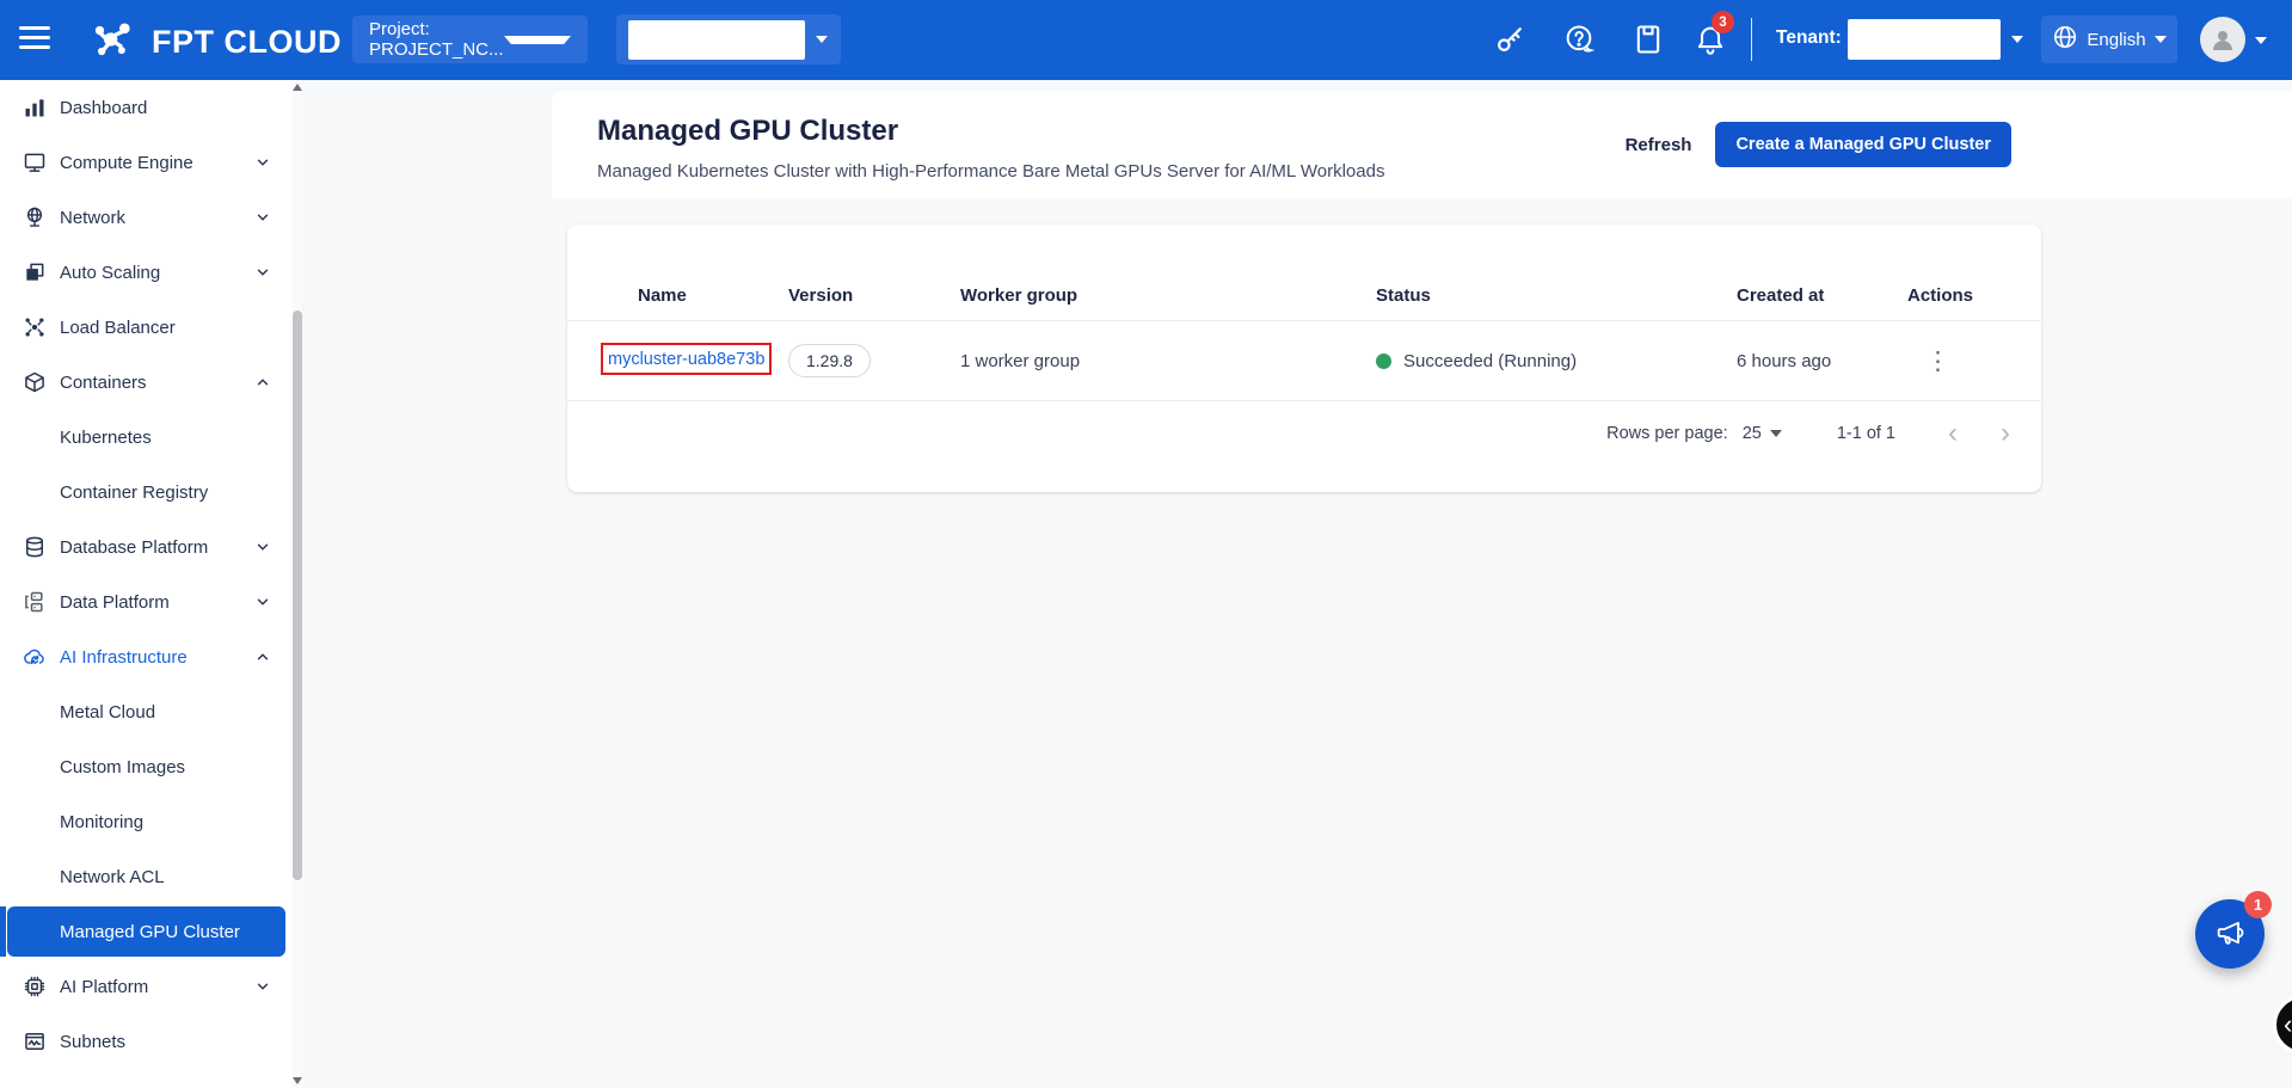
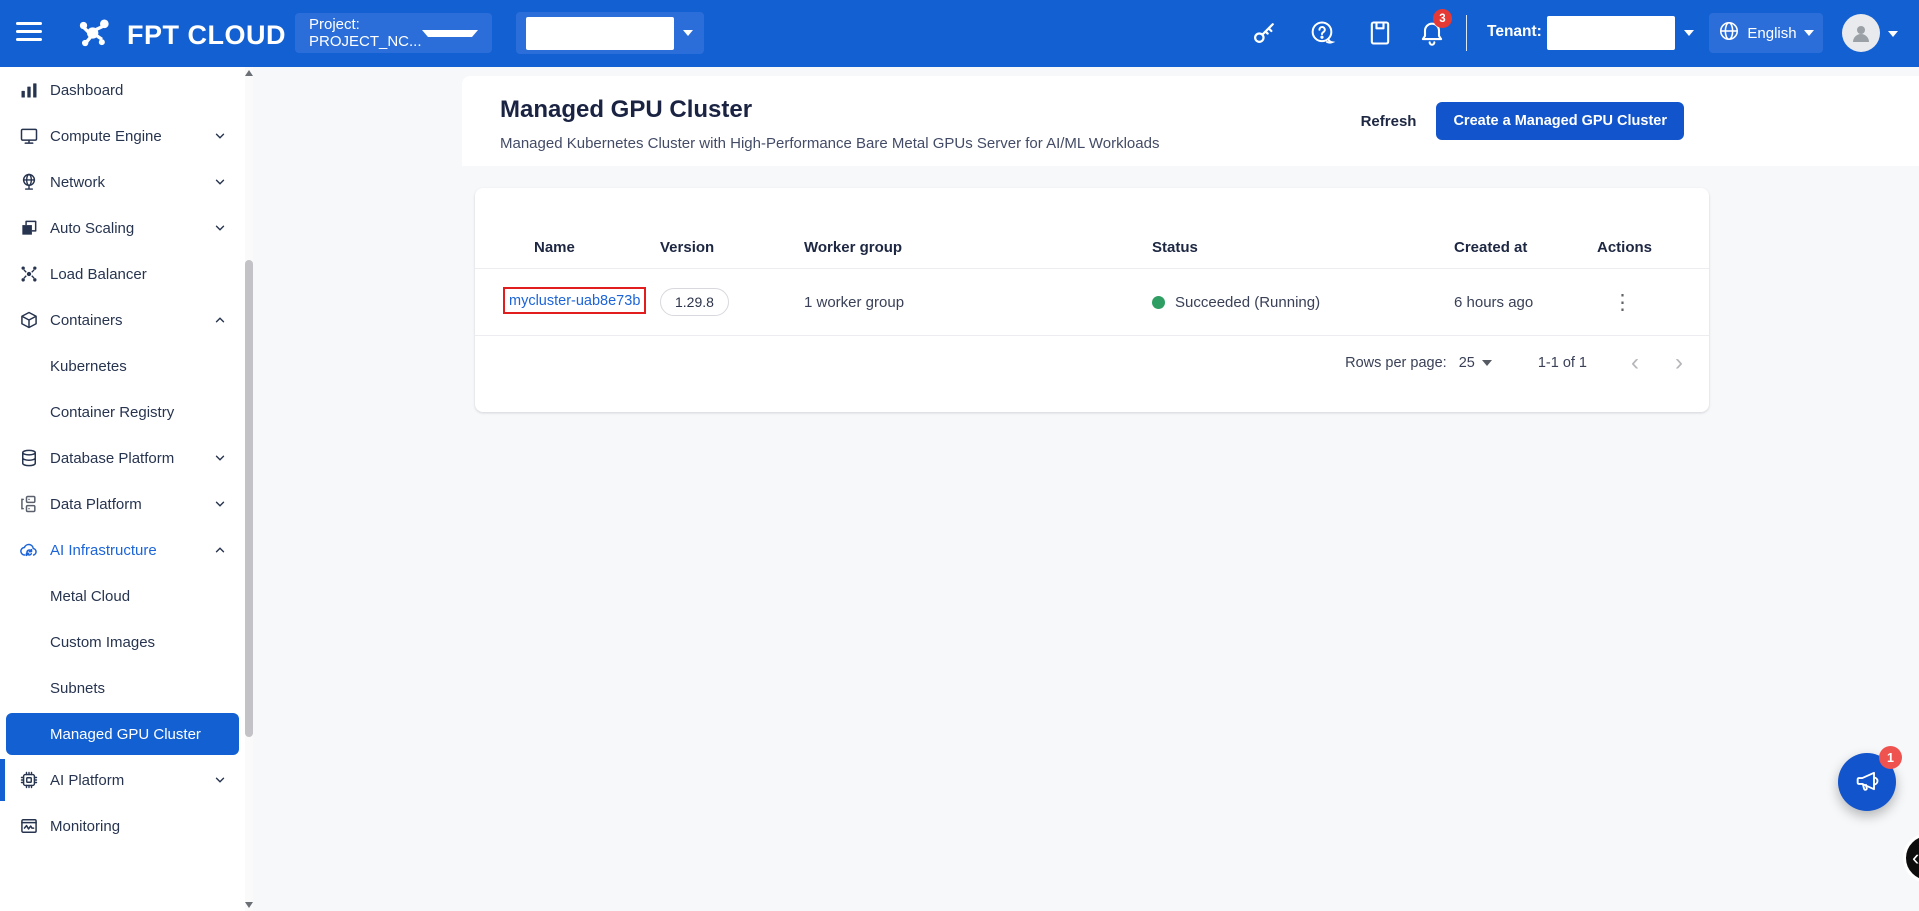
  FPT CLOUD
  Project: PROJECT_NC...
  3
  Tenant:
  English
  Dashboard
  Compute Engine
  Network
  Auto Scaling
  Load Balancer
  Containers
  Kubernetes
  Container Registry
  Database Platform
  Data Platform
  AI Infrastructure
  Metal Cloud
  Custom Images
- Monitoring
+ Subnets
- Network ACL
  Managed GPU Cluster
  AI Platform
- Subnets
+ Monitoring
  Managed GPU Cluster
  Managed Kubernetes Cluster with High-Performance Bare Metal GPUs Server for AI/ML Workloads
  Refresh
  Create a Managed GPU Cluster
  Name
  Version
  Worker group
  Status
  Created at
  Actions
  mycluster-uab8e73b
  1.29.8
  1 worker group
  Succeeded (Running)
  6 hours ago
  ⋮
  Rows per page:
  25
  1-1 of 1
  ‹
  ›
  1
  ‹
